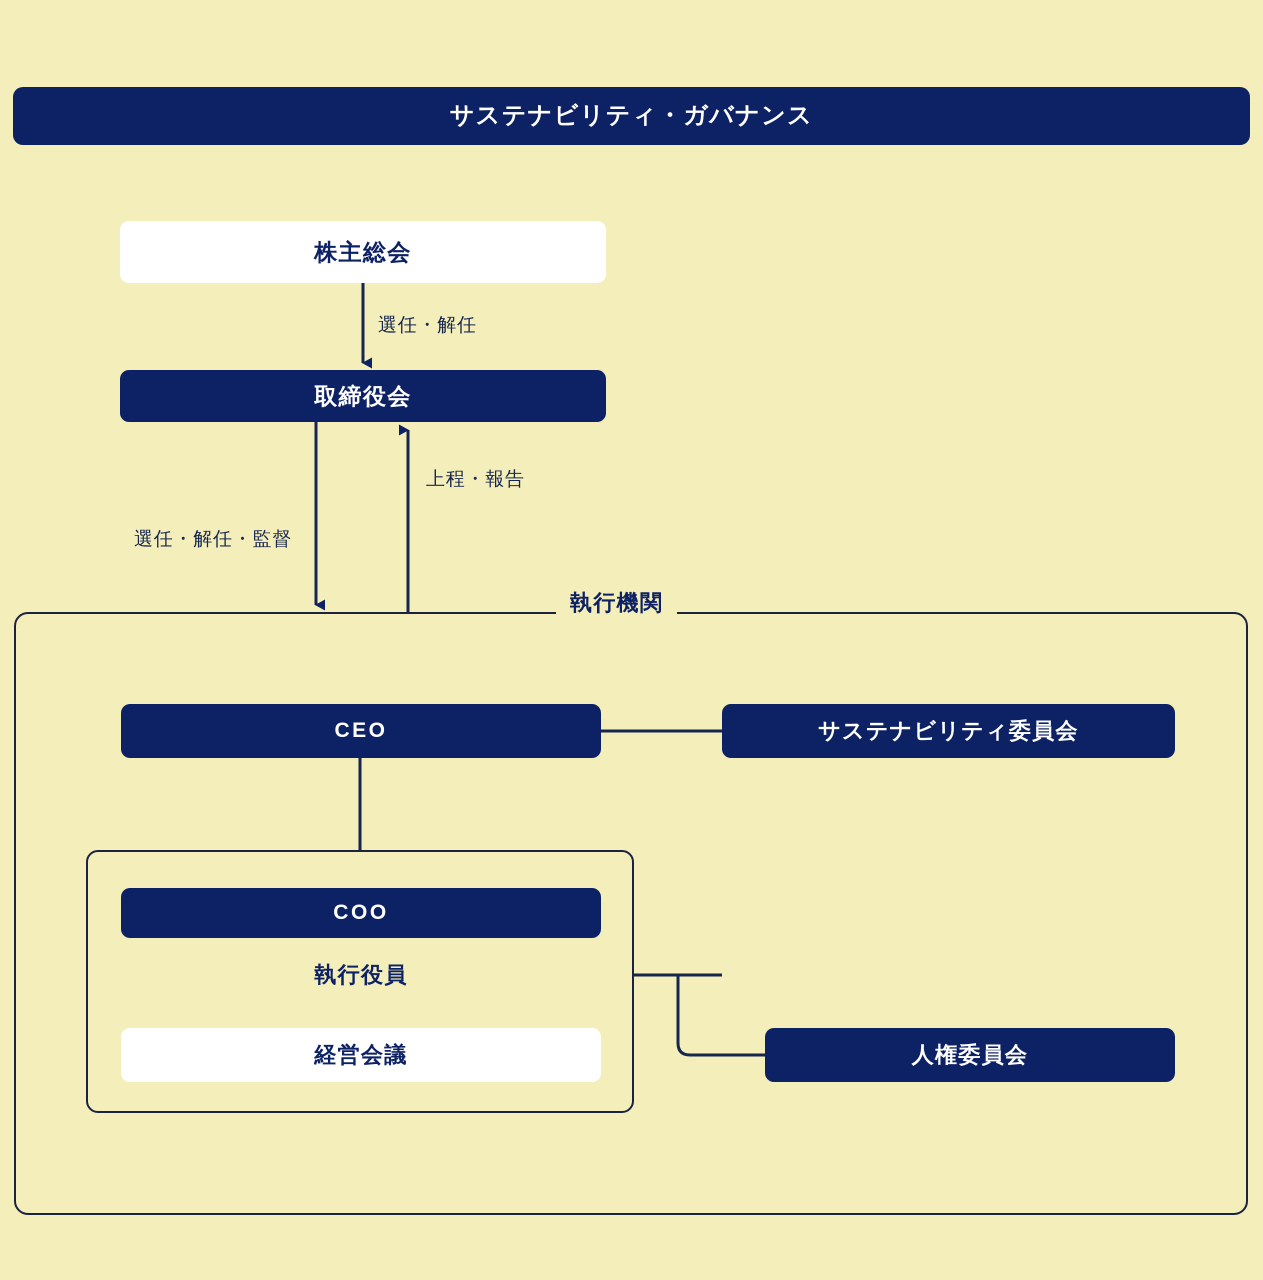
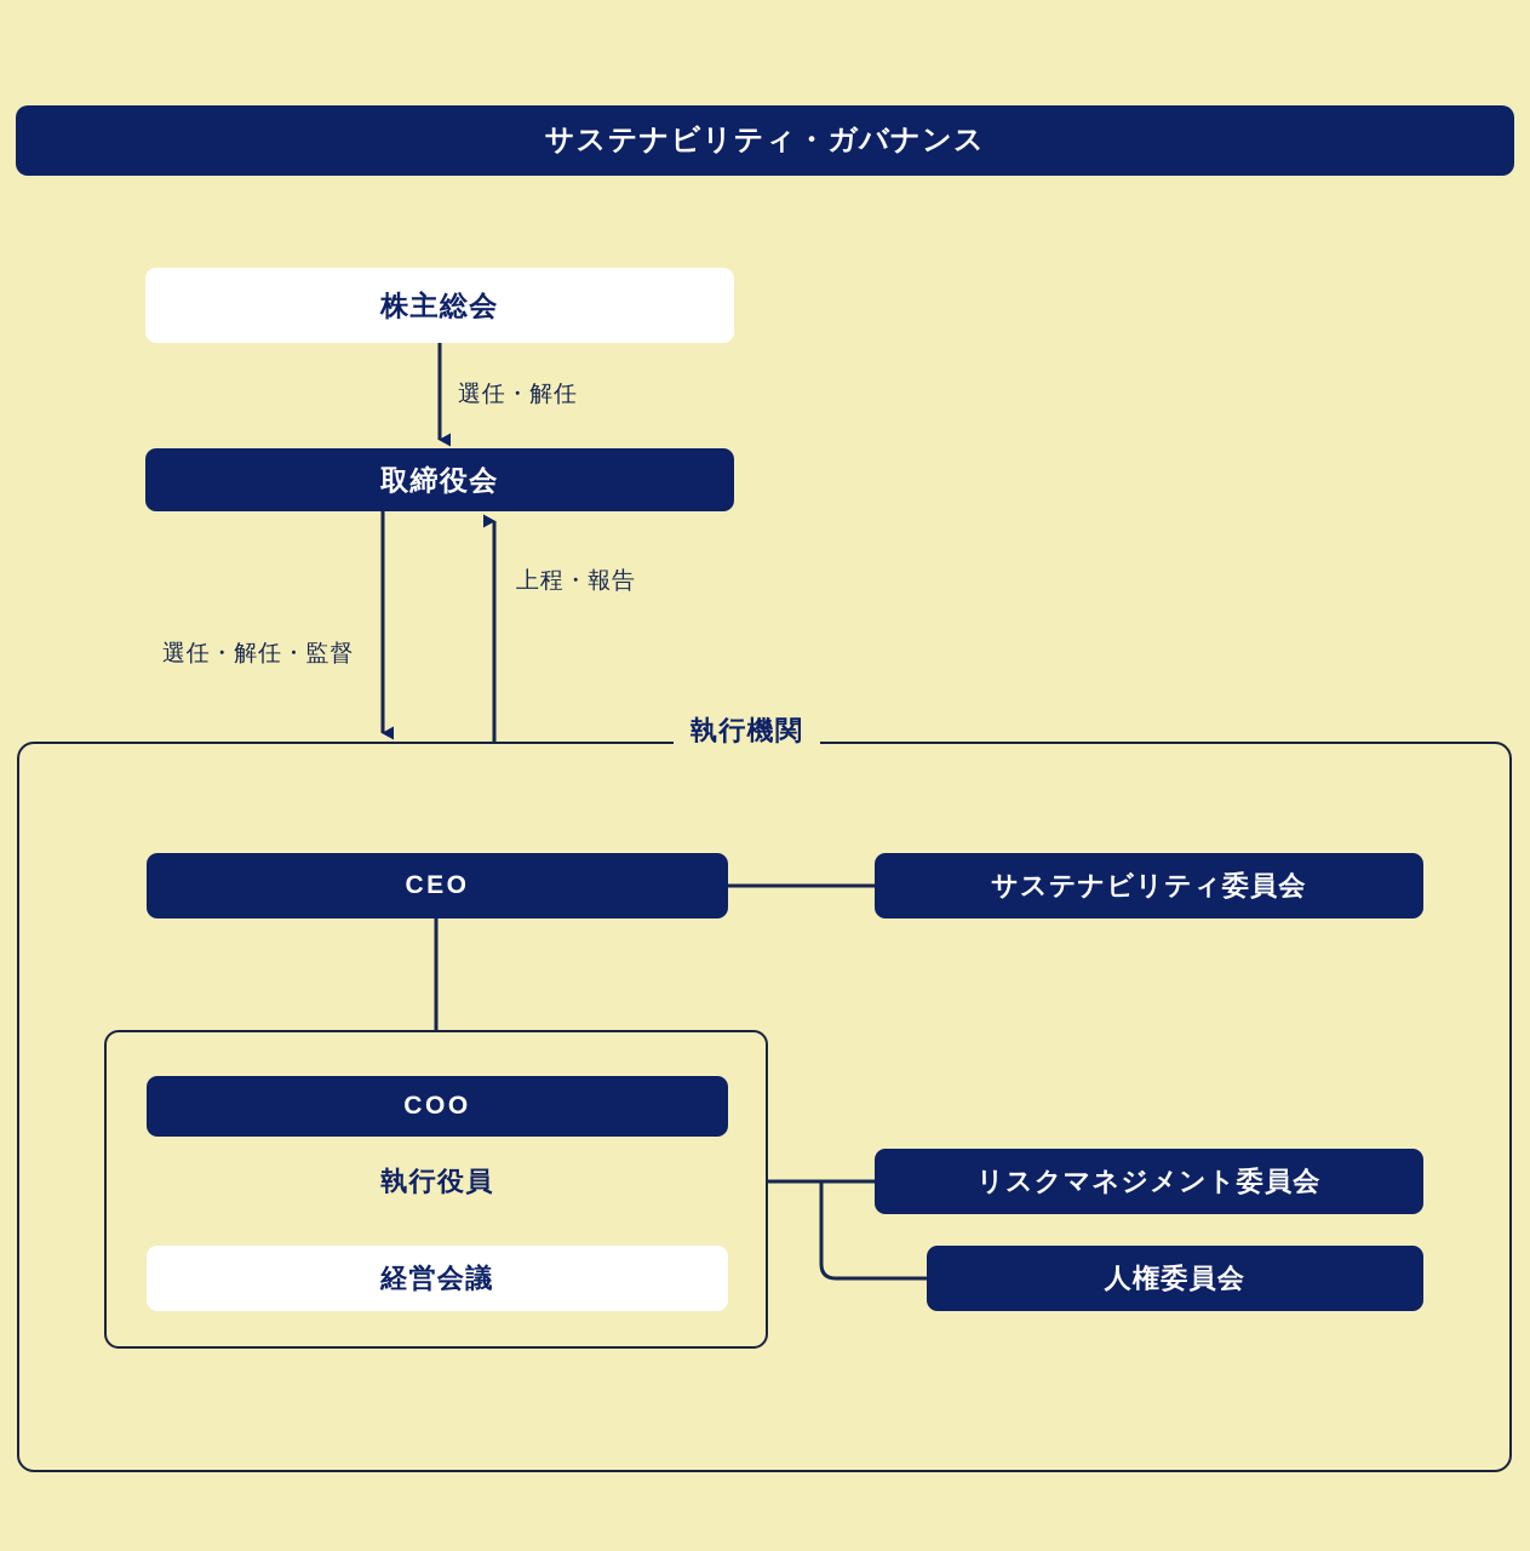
  サステナビリティ・ガバナンス
  選任・解任
  上程・報告
  選任・解任・監督
  株主総会
  取締役会
  執行機関
  CEO
  COO
  執行役員
  経営会議
  サステナビリティ委員会
+ リスクマネジメント委員会
  人権委員会
